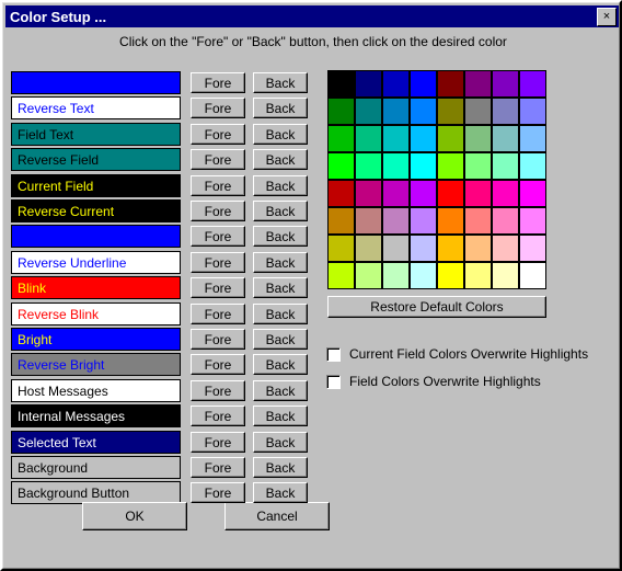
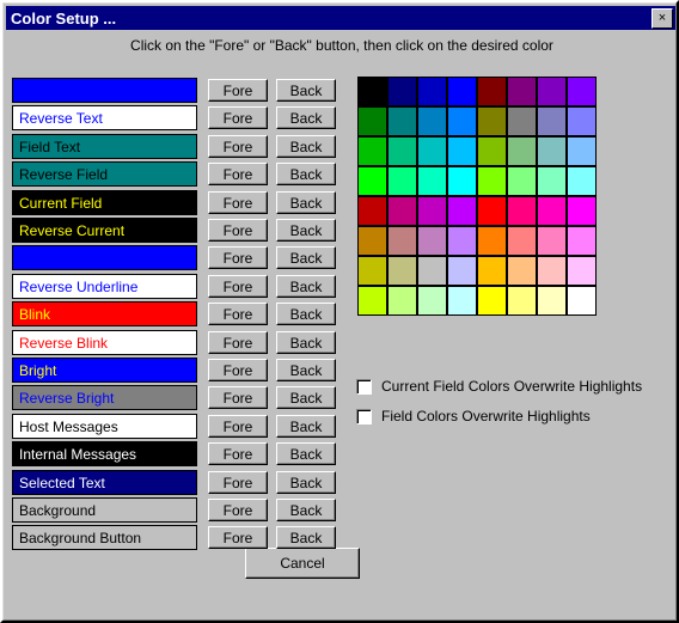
  Color Setup ...
  ×
  Click on the "Fore" or "Back" button, then click on the desired color
  Reverse Text
  Field Text
  Reverse Field
  Current Field
  Reverse Current
  Reverse Underline
  Blink
  Reverse Blink
  Bright
  Reverse Bright
  Host Messages
  Internal Messages
  Selected Text
  Background
  Background Button
- Restore Default Colors
- OK
  Cancel
  Fore
  Back
  Fore
  Back
  Fore
  Back
  Fore
  Back
  Fore
  Back
  Fore
  Back
  Fore
  Back
  Fore
  Back
  Fore
  Back
  Fore
  Back
  Fore
  Back
  Fore
  Back
  Fore
  Back
  Fore
  Back
  Fore
  Back
  Fore
  Back
  Fore
  Back
  Current Field Colors Overwrite Highlights
  Field Colors Overwrite Highlights
